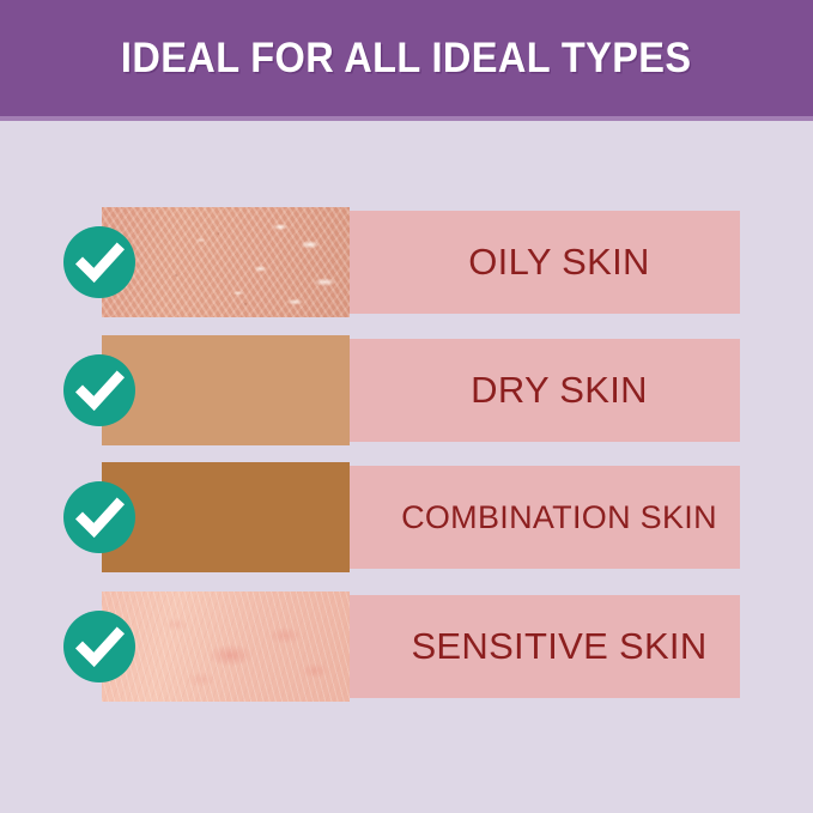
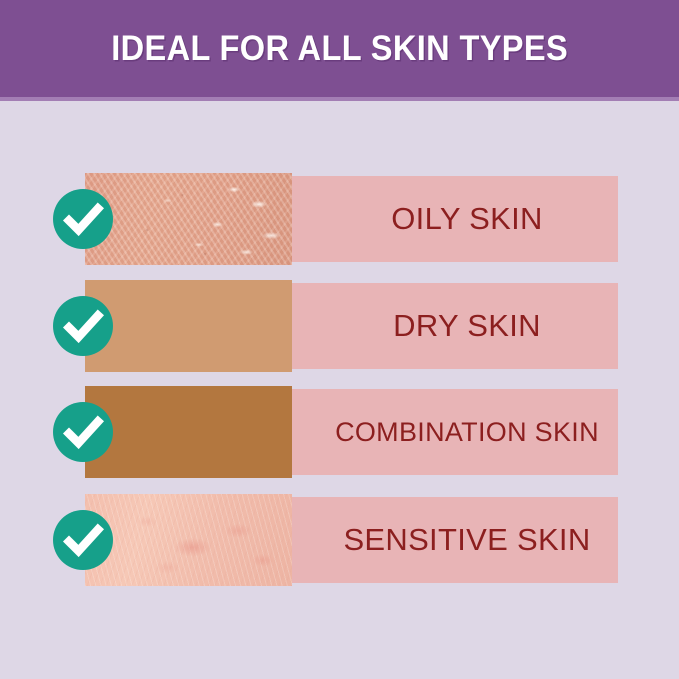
- IDEAL FOR ALL IDEAL TYPES
+ IDEAL FOR ALL SKIN TYPES
  OILY SKIN
  DRY SKIN
  COMBINATION SKIN
  SENSITIVE SKIN
